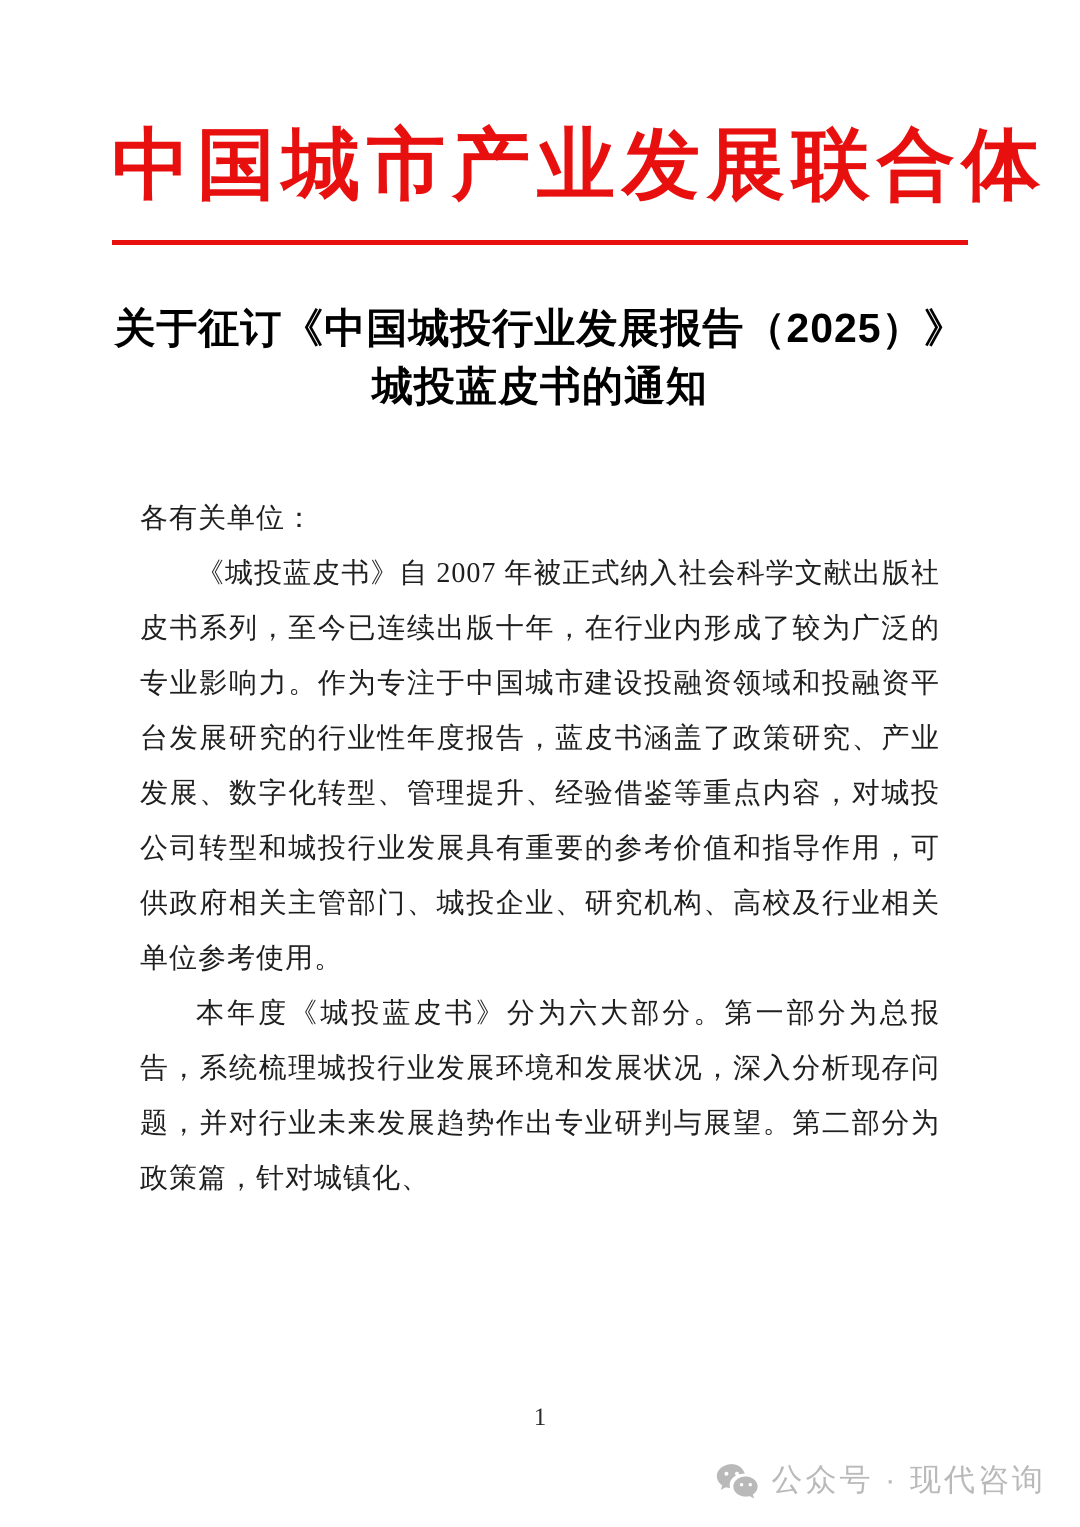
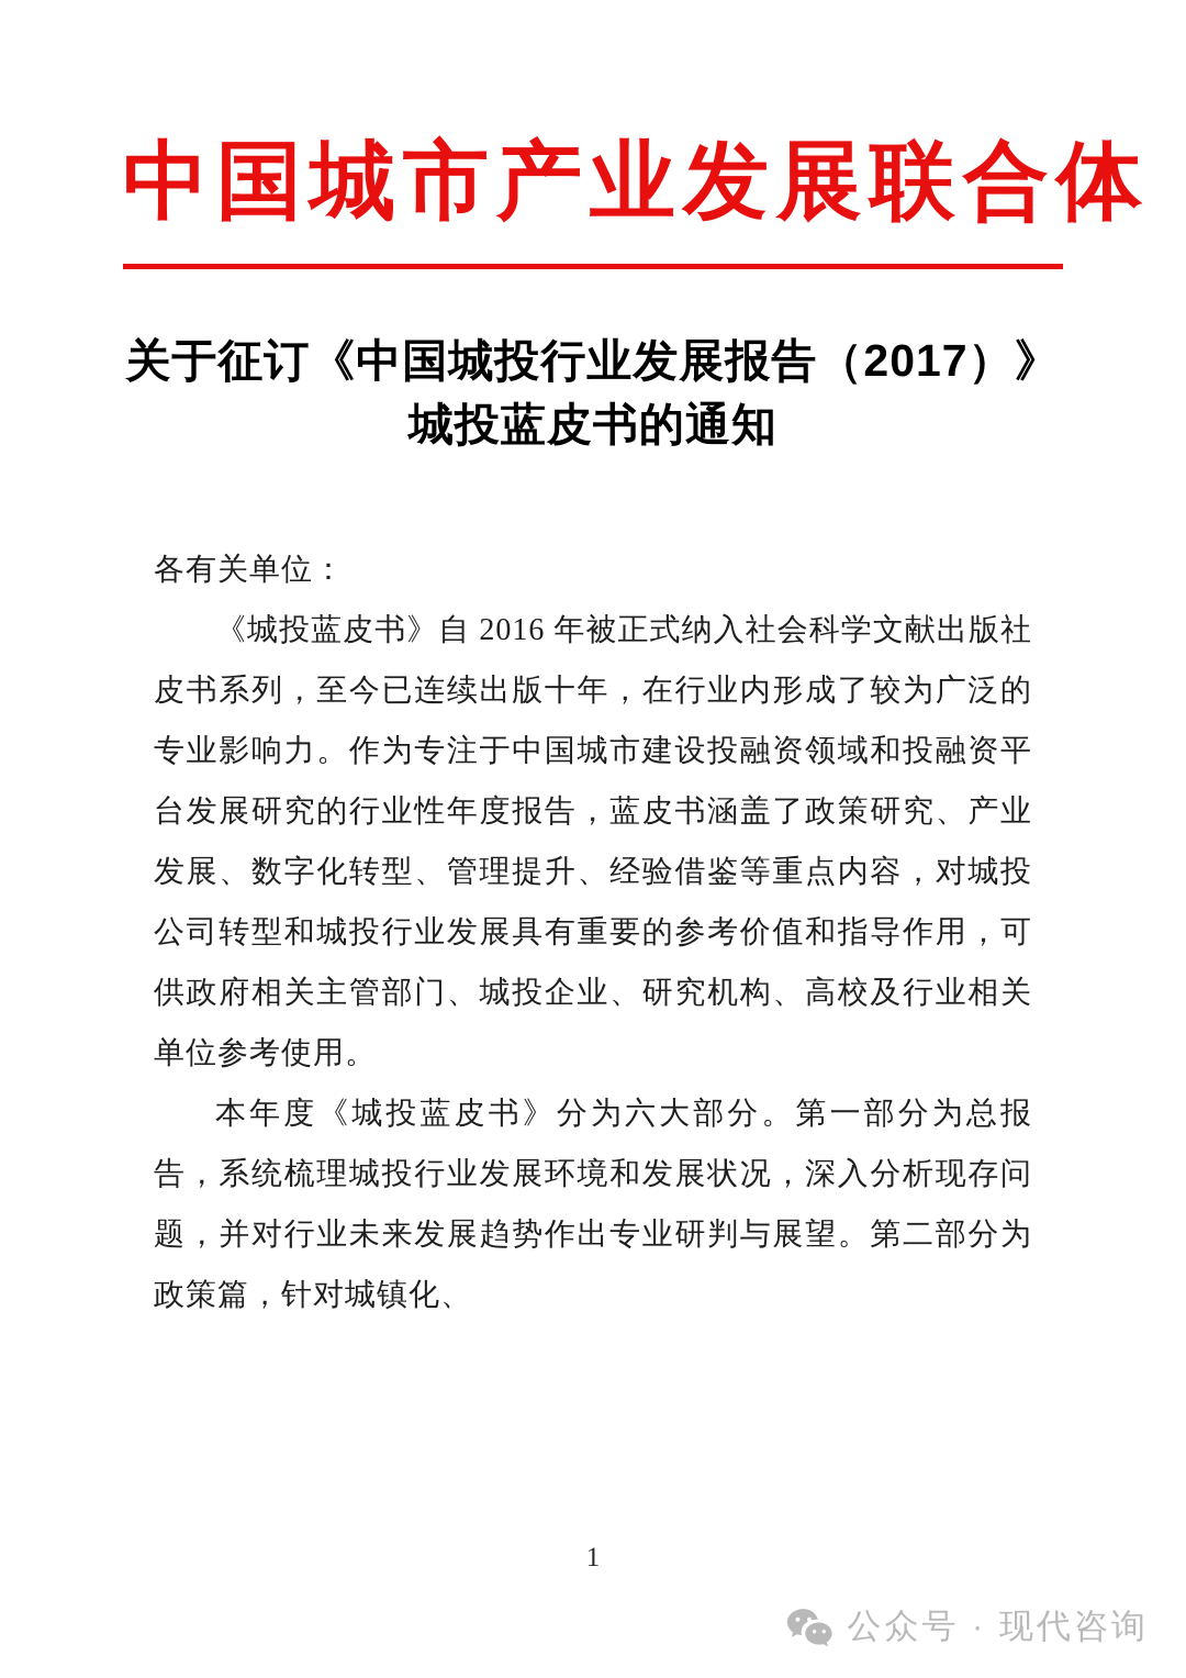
  中国城市产业发展联合体
- 关于征订《中国城投行业发展报告（2025）》
+ 关于征订《中国城投行业发展报告（2017）》
  城投蓝皮书的通知
  各有关单位：
- 《城投蓝皮书》自 2007 年被正式纳入社会科学文献出版社皮书系列，至今已连续出版十年，在行业内形成了较为广泛的专业影响力。作为专注于中国城市建设投融资领域和投融资平台发展研究的行业性年度报告，蓝皮书涵盖了政策研究、产业发展、数字化转型、管理提升、经验借鉴等重点内容，对城投公司转型和城投行业发展具有重要的参考价值和指导作用，可供政府相关主管部门、城投企业、研究机构、高校及行业相关单位参考使用。
+ 《城投蓝皮书》自 2016 年被正式纳入社会科学文献出版社皮书系列，至今已连续出版十年，在行业内形成了较为广泛的专业影响力。作为专注于中国城市建设投融资领域和投融资平台发展研究的行业性年度报告，蓝皮书涵盖了政策研究、产业发展、数字化转型、管理提升、经验借鉴等重点内容，对城投公司转型和城投行业发展具有重要的参考价值和指导作用，可供政府相关主管部门、城投企业、研究机构、高校及行业相关单位参考使用。
  本年度《城投蓝皮书》分为六大部分。第一部分为总报告，系统梳理城投行业发展环境和发展状况，深入分析现存问题，并对行业未来发展趋势作出专业研判与展望。第二部分为政策篇，针对城镇化、
  1
  公众号 · 现代咨询
